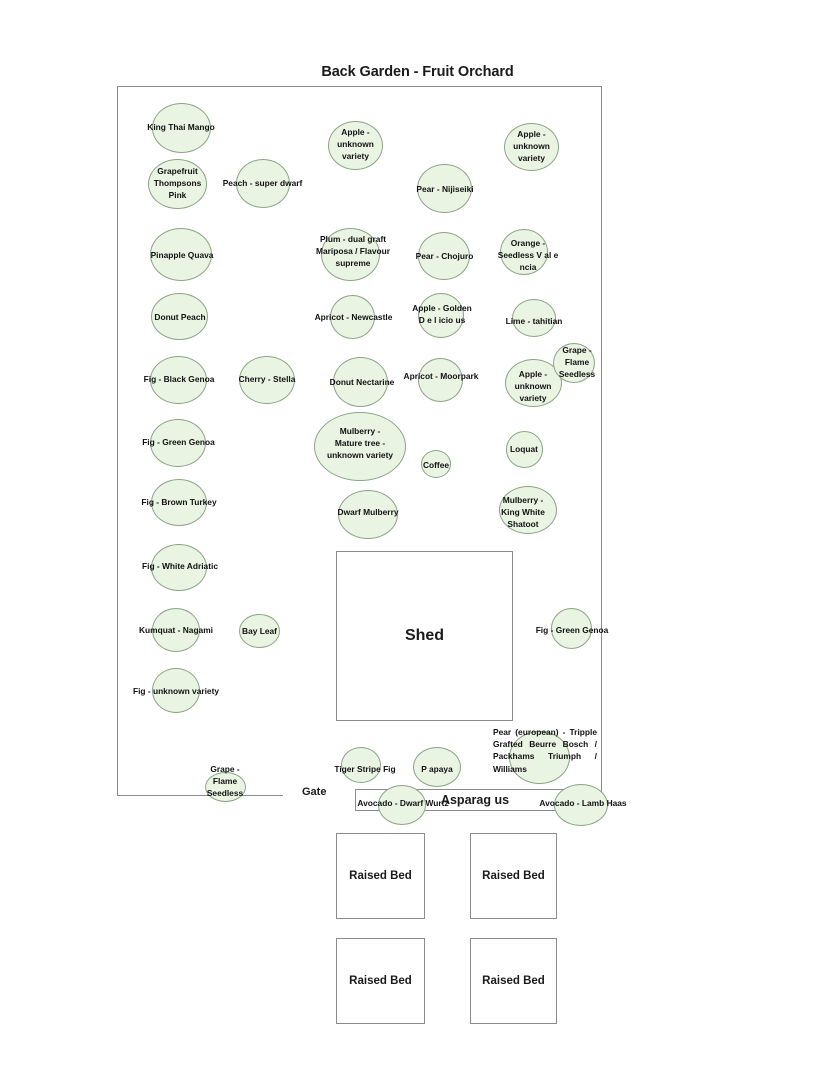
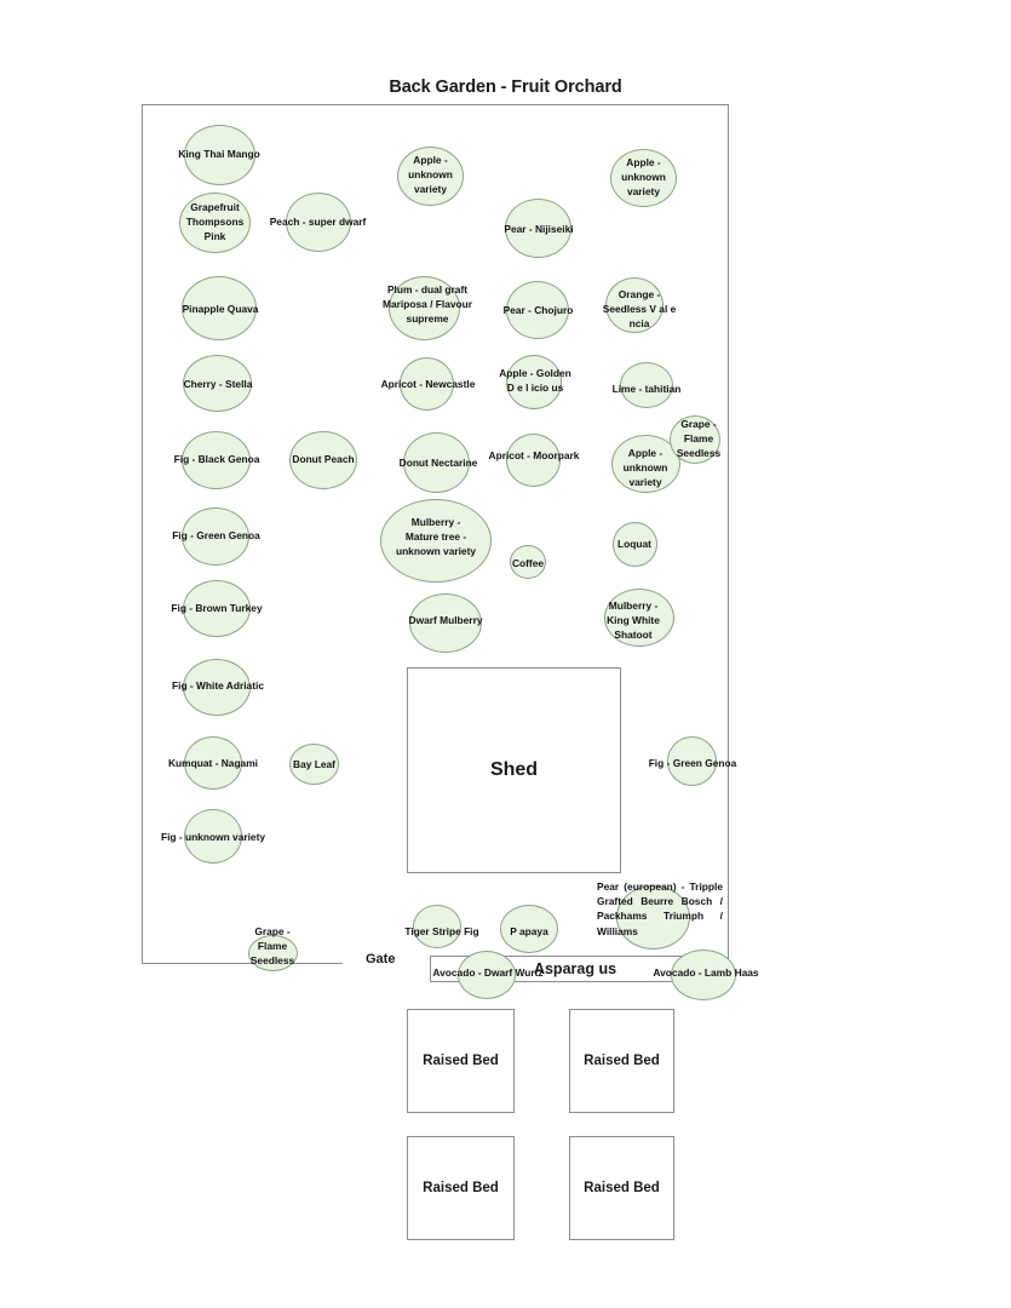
  Back Garden - Fruit Orchard
  Gate
  Shed
  Asparag us
  Raised Bed
  Raised Bed
  Raised Bed
  Raised Bed
  King Thai Mango
  Grapefruit Thompsons Pink
  Pinapple Quava
- Donut Peach
+ Cherry - Stella
  Fig - Black Genoa
  Fig - Green Genoa
  Fig - Brown Turkey
  Fig - White Adriatic
  Kumquat - Nagami
  Fig - unknown variety
  Peach - super dwarf
- Cherry - Stella
+ Donut Peach
  Bay Leaf
  Apple - unknown variety
  Plum - dual graft Mariposa / Flavour supreme
  Apricot - Newcastle
  Donut Nectarine
  Mulberry - Mature tree - unknown variety
  Dwarf Mulberry
  Pear - Nijiseiki
  Pear - Chojuro
  Apple - Golden D e l icio us
  Apricot - Moorpark
  Coffee
  Apple - unknown variety
  Orange - Seedless V al e ncia
  Lime - tahitian
  Apple - unknown variety
  Grape - Flame Seedless
  Loquat
  Mulberry - King White Shatoot
  Fig - Green Genoa
  Grape - Flame Seedless
  Tiger Stripe Fig
  P apaya
  Pear (european) - Tripple Grafted Beurre Bosch / Packhams Triumph / Williams
  Avocado - Dwarf Wurtz
  Avocado - Lamb Haas
